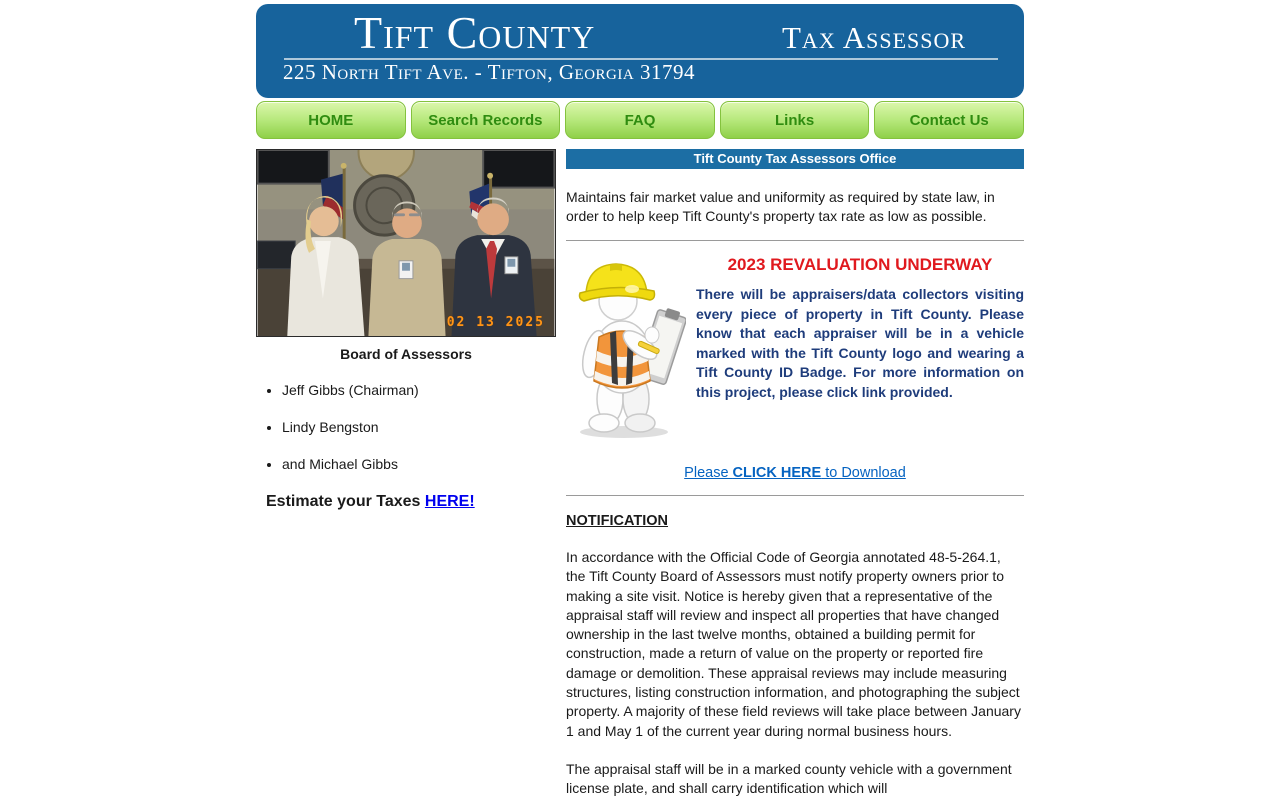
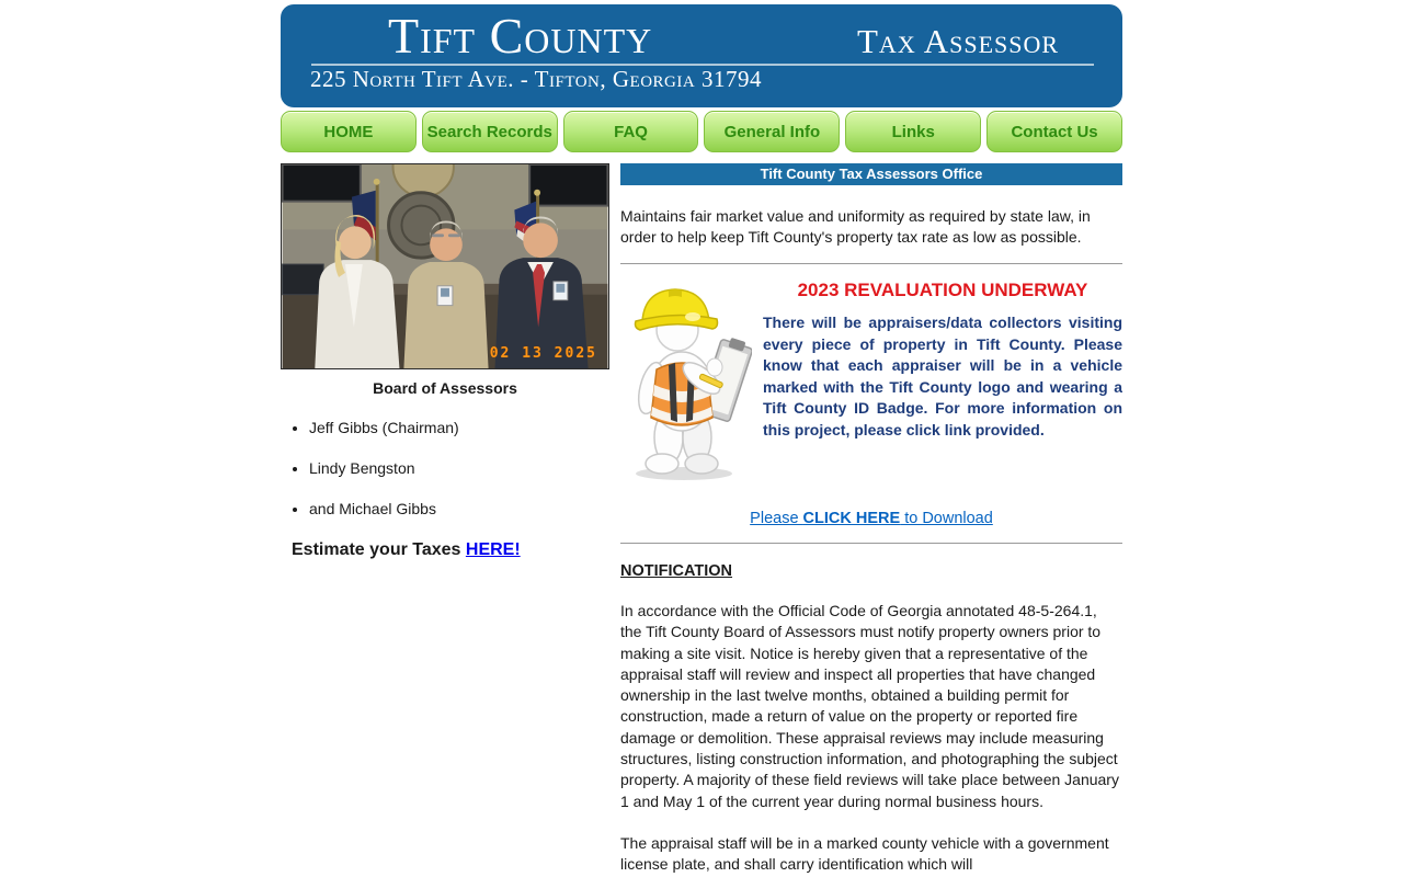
  Tift County
  Tax Assessor
  225 North Tift Ave. - Tifton, Georgia 31794
  HOME
  Search Records
  FAQ
+ General Info
  Links
  Contact Us
  02 13 2025
  Board of Assessors
  Jeff Gibbs (Chairman)
  Lindy Bengston
  and Michael Gibbs
  Estimate your Taxes HERE!
  Tift County Tax Assessors Office
  Maintains fair market value and uniformity as required by state law, in order to help keep Tift County's property tax rate as low as possible.
  2023 REVALUATION UNDERWAY
  There will be appraisers/data collectors visiting every piece of property in Tift County. Please know that each appraiser will be in a vehicle marked with the Tift County logo and wearing a Tift County ID Badge. For more information on this project, please click link provided.
  Please CLICK HERE to Download
  NOTIFICATION
  In accordance with the Official Code of Georgia annotated 48-5-264.1, the Tift County Board of Assessors must notify property owners prior to making a site visit. Notice is hereby given that a representative of the appraisal staff will review and inspect all properties that have changed ownership in the last twelve months, obtained a building permit for construction, made a return of value on the property or reported fire damage or demolition. These appraisal reviews may include measuring structures, listing construction information, and photographing the subject property. A majority of these field reviews will take place between January 1 and May 1 of the current year during normal business hours.
  The appraisal staff will be in a marked county vehicle with a government license plate, and shall carry identification which will
